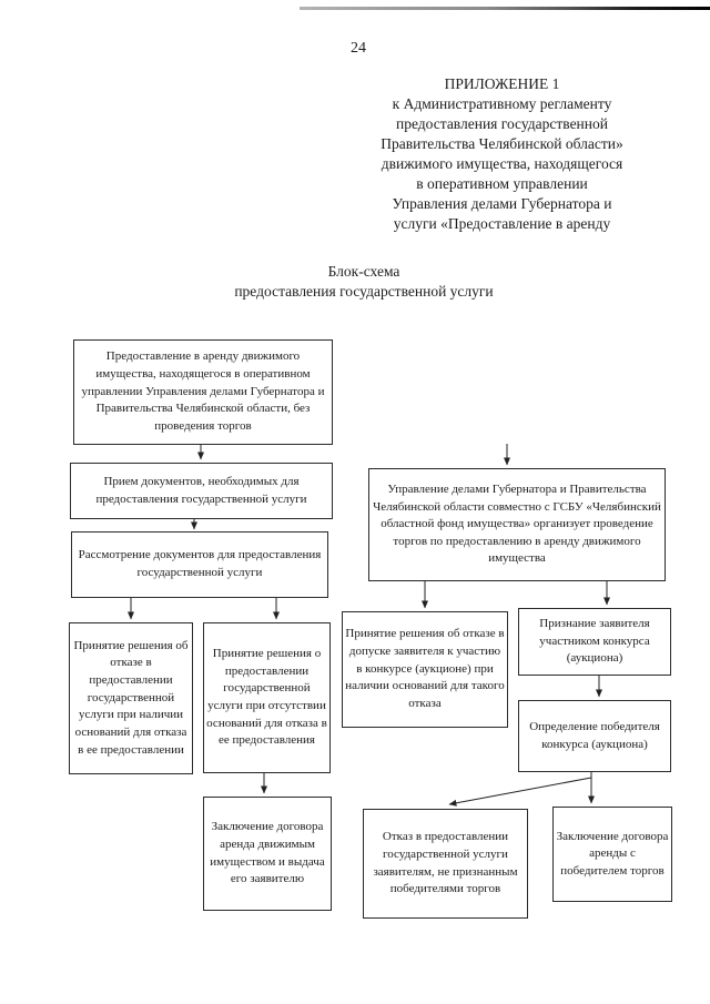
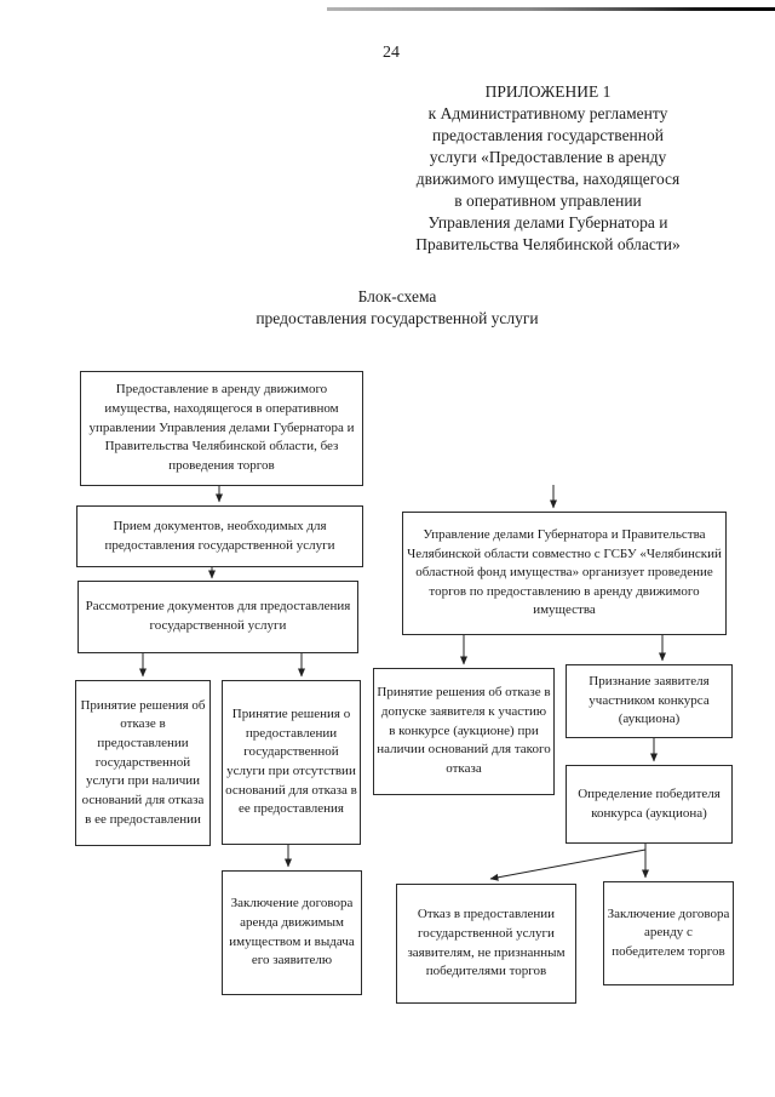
  24
  ПРИЛОЖЕНИЕ 1
  к Административному регламенту
  предоставления государственной
- Правительства Челябинской области»
+ услуги «Предоставление в аренду
  движимого имущества, находящегося
  в оперативном управлении
  Управления делами Губернатора и
- услуги «Предоставление в аренду
+ Правительства Челябинской области»
  Блок-схема
  предоставления государственной услуги
  Предоставление в аренду движимого имущества, находящегося в оперативном управлении Управления делами Губернатора и Правительства Челябинской области, без проведения торгов
  Прием документов, необходимых для предоставления государственной услуги
  Рассмотрение документов для предоставления государственной услуги
  Принятие решения об отказе в предоставлении государственной услуги при наличии оснований для отказа в ее предоставлении
  Принятие решения о предоставлении государственной услуги при отсутствии оснований для отказа в ее предоставления
  Заключение договора аренда движимым имуществом и выдача его заявителю
  Управление делами Губернатора и Правительства Челябинской области совместно с ГСБУ «Челябинский областной фонд имущества» организует проведение торгов по предоставлению в аренду движимого имущества
  Принятие решения об отказе в допуске заявителя к участию в конкурсе (аукционе) при наличии оснований для такого отказа
  Признание заявителя участником конкурса (аукциона)
  Определение победителя конкурса (аукциона)
  Отказ в предоставлении государственной услуги заявителям, не признанным победителями торгов
- Заключение договора аренды с победителем торгов
+ Заключение договора аренду с победителем торгов
